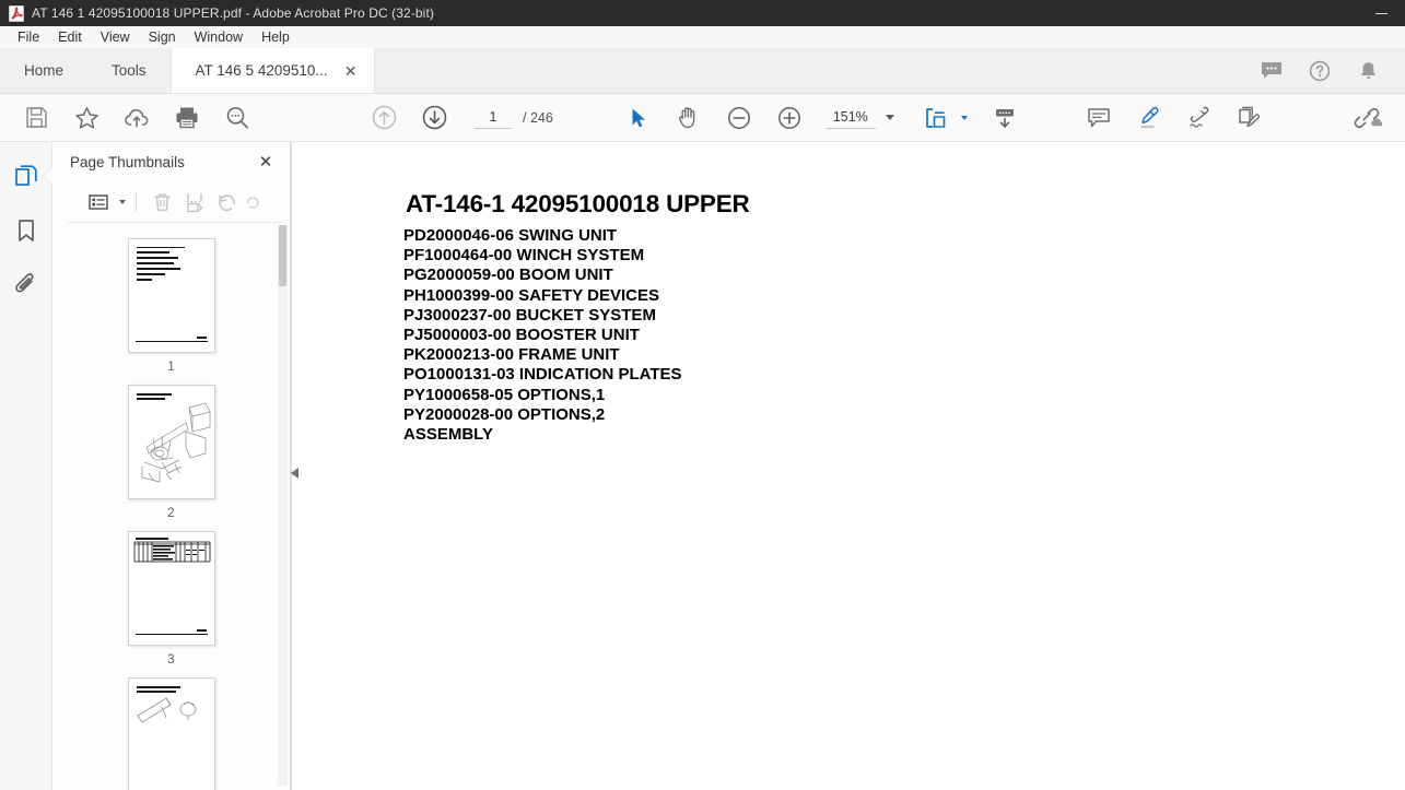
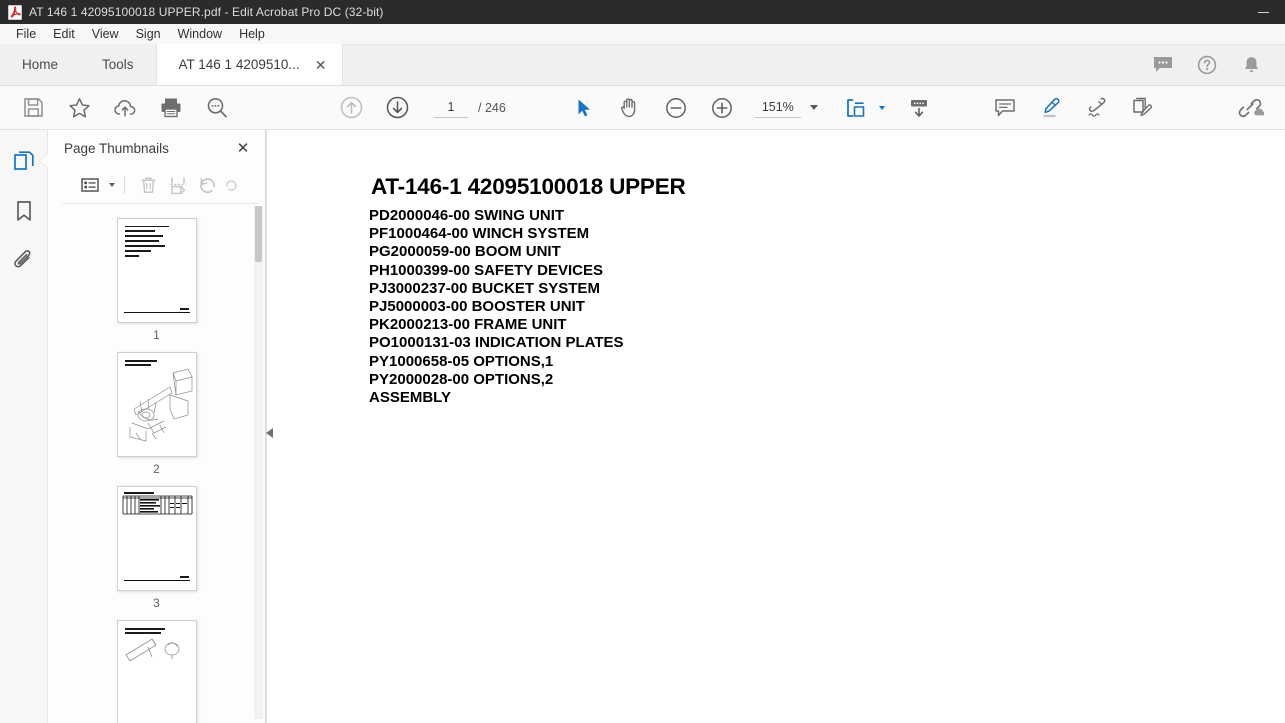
- AT 146 1 42095100018 UPPER.pdf - Adobe Acrobat Pro DC (32-bit)
+ AT 146 1 42095100018 UPPER.pdf - Edit Acrobat Pro DC (32-bit)
  File
  Edit
  View
  Sign
  Window
  Help
  Home
  Tools
- AT 146 5 4209510...
+ AT 146 1 4209510...
  ✕
  1
  / 246
  151%
  Page Thumbnails
  ✕
  1
  2
  3
  AT-146-1 42095100018 UPPER
- PD2000046-06 SWING UNIT
+ PD2000046-00 SWING UNIT
  PF1000464-00 WINCH SYSTEM
  PG2000059-00 BOOM UNIT
  PH1000399-00 SAFETY DEVICES
  PJ3000237-00 BUCKET SYSTEM
  PJ5000003-00 BOOSTER UNIT
  PK2000213-00 FRAME UNIT
  PO1000131-03 INDICATION PLATES
  PY1000658-05 OPTIONS,1
  PY2000028-00 OPTIONS,2
  ASSEMBLY
